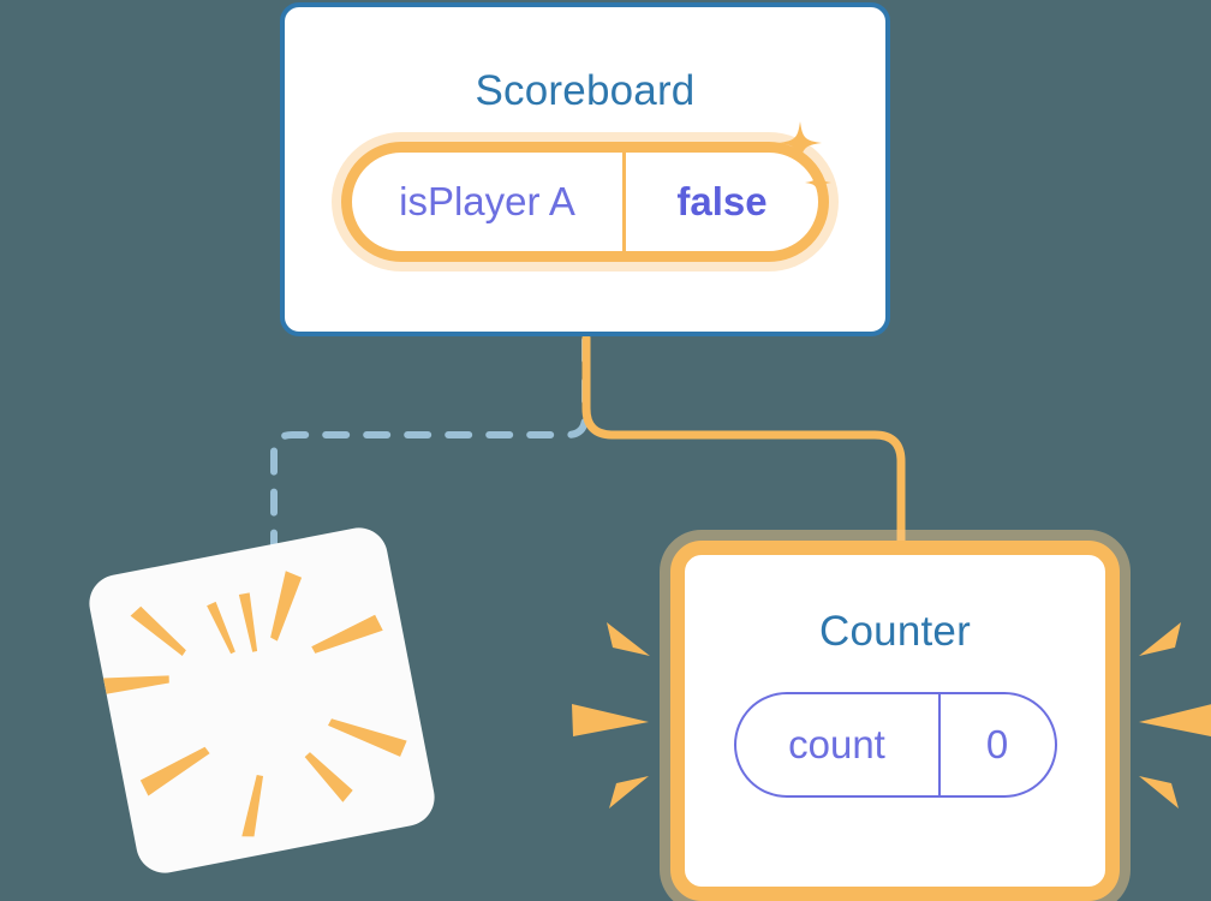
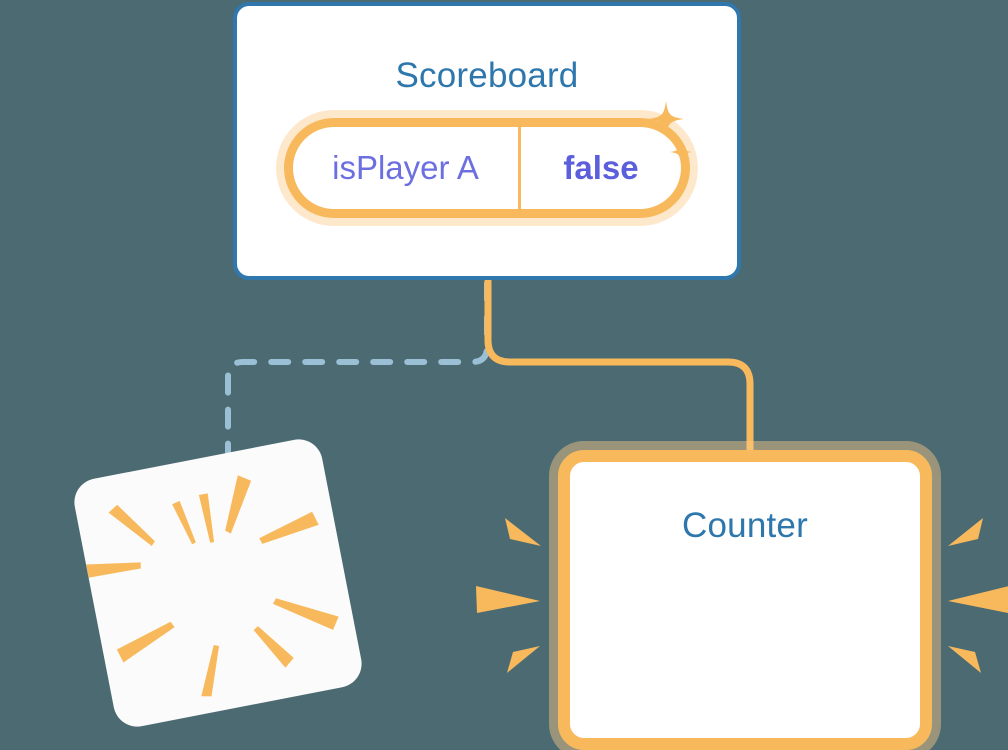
  Scoreboard
  isPlayer A
  false
  Counter
- count
- 0
